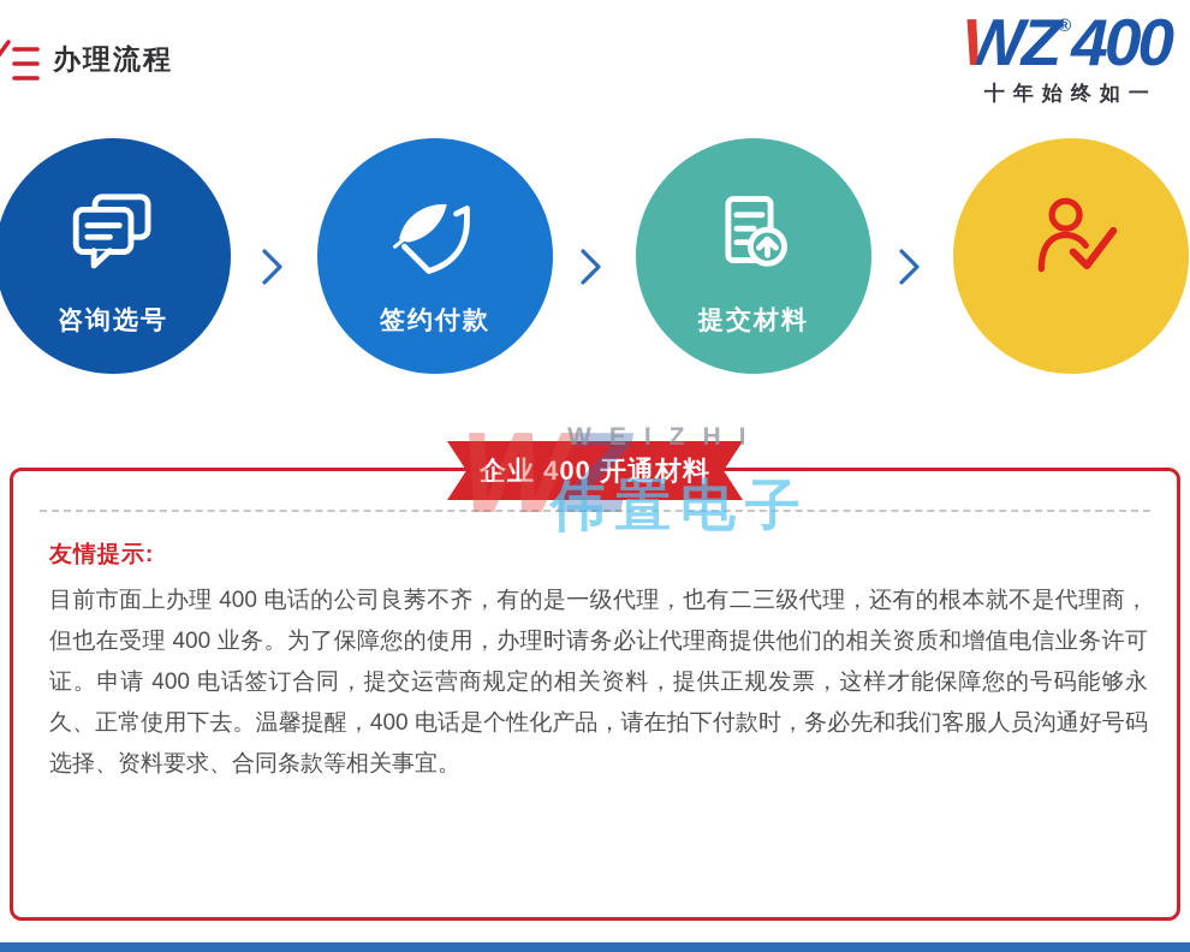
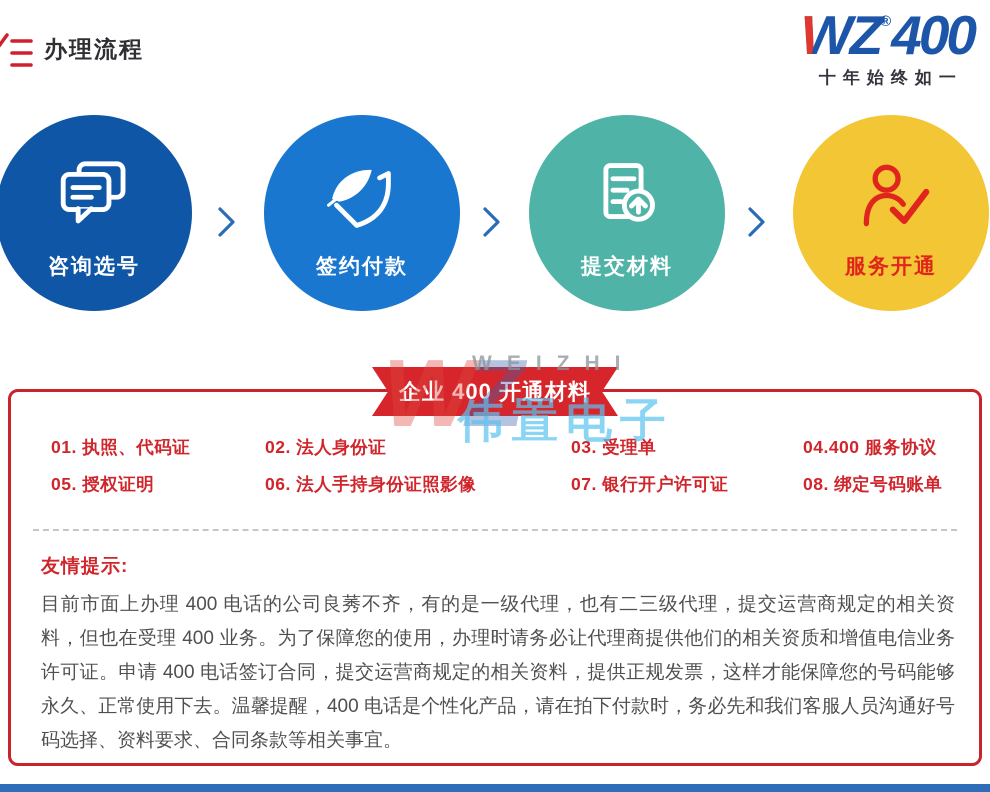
  办理流程
  W
  Z®400
  十年始终如一
  咨询选号
  签约付款
  提交材料
+ 服务开通
+ 01. 执照、代码证
+ 02. 法人身份证
+ 03. 受理单
+ 04.400 服务协议
+ 05. 授权证明
+ 06. 法人手持身份证照影像
+ 07. 银行开户许可证
+ 08. 绑定号码账单
  友情提示:
- 目前市面上办理 400 电话的公司良莠不齐，有的是一级代理，也有二三级代理，还有的根本就不是代理商，但也在受理 400 业务。为了保障您的使用，办理时请务必让代理商提供他们的相关资质和增值电信业务许可证。申请 400 电话签订合同，提交运营商规定的相关资料，提供正规发票，这样才能保障您的号码能够永久、正常使用下去。温馨提醒，400 电话是个性化产品，请在拍下付款时，务必先和我们客服人员沟通好号码选择、资料要求、合同条款等相关事宜。
+ 目前市面上办理 400 电话的公司良莠不齐，有的是一级代理，也有二三级代理，提交运营商规定的相关资料，但也在受理 400 业务。为了保障您的使用，办理时请务必让代理商提供他们的相关资质和增值电信业务许可证。申请 400 电话签订合同，提交运营商规定的相关资料，提供正规发票，这样才能保障您的号码能够永久、正常使用下去。温馨提醒，400 电话是个性化产品，请在拍下付款时，务必先和我们客服人员沟通好号码选择、资料要求、合同条款等相关事宜。
  企业 400 开通材料
  WZ
  WEIZHI
  伟置电子
